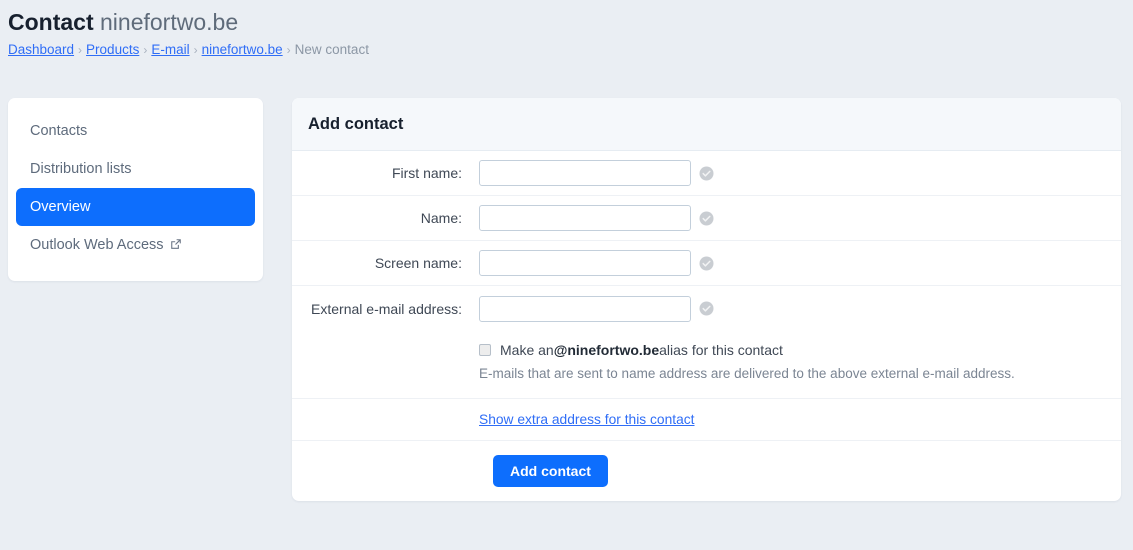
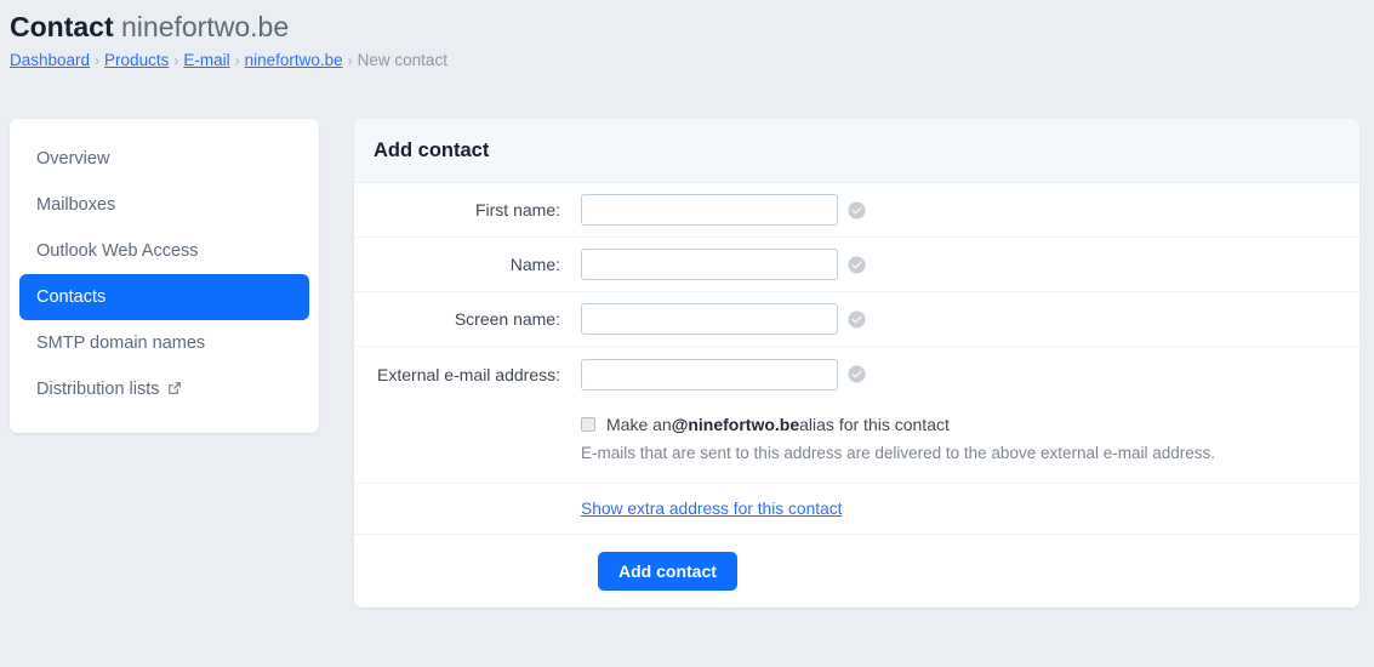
  Contact ninefortwo.be
  Dashboard › Products › E-mail › ninefortwo.be › New contact
- Contacts
+ Overview
+ Mailboxes
- Distribution lists
+ Outlook Web Access
- Overview
+ Contacts
+ SMTP domain names
- Outlook Web Access
+ Distribution lists
  Add contact
  First name:
  Name:
  Screen name:
  External e-mail address:
  Make an
  @ninefortwo.be
  alias for this contact
- E-mails that are sent to name address are delivered to the above external e-mail address.
+ E-mails that are sent to this address are delivered to the above external e-mail address.
  Show extra address for this contact
  Add contact
